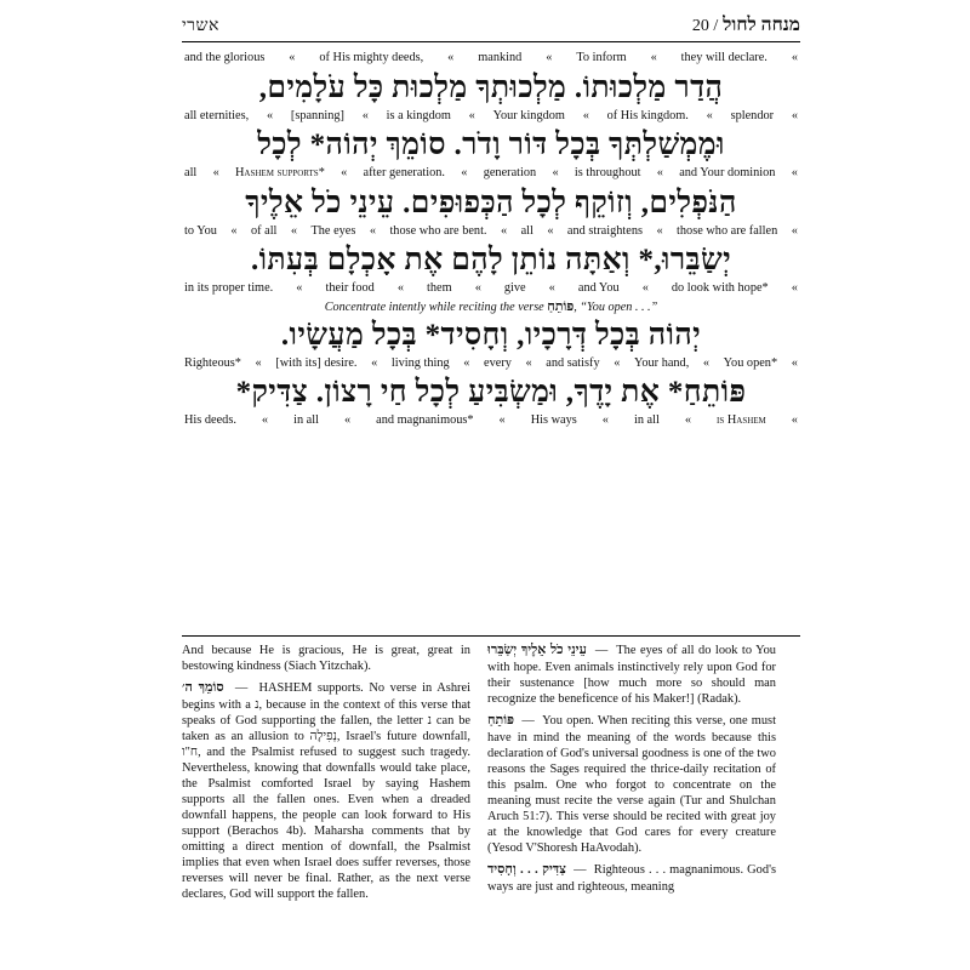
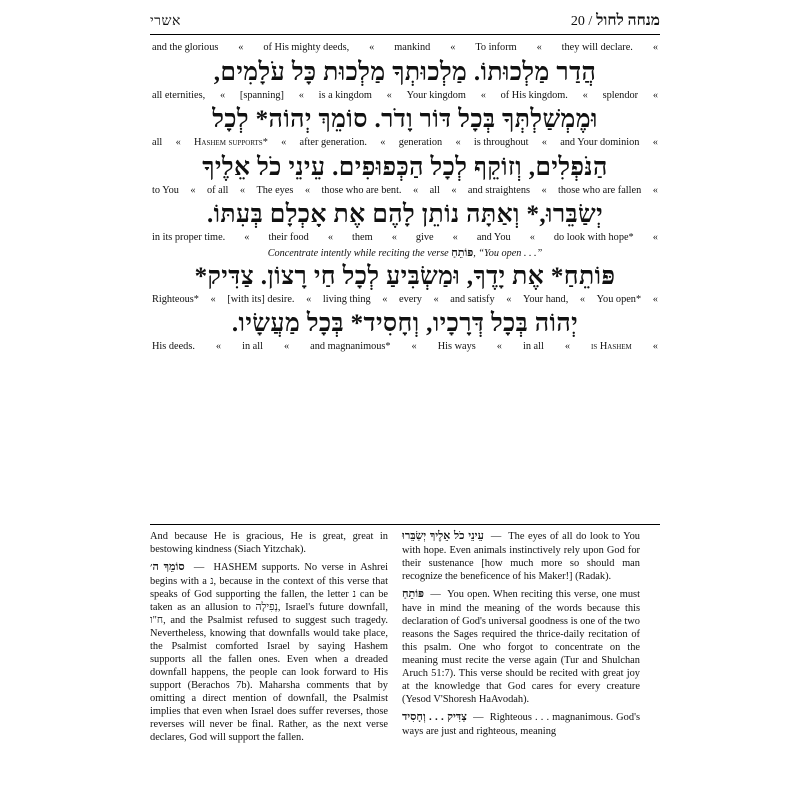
  אשרי
  מנחה לחול / 20
  «
  they will declare.
  «
  To inform
  «
  mankind
  «
  of His mighty deeds,
  «
  and the glorious
  הֲדַר מַלְכוּתוֹ. מַלְכוּתְךָ מַלְכוּת כָּל עֹלָמִים,
  «
  splendor
  «
  of His kingdom.
  «
  Your kingdom
  «
  is a kingdom
  «
  [spanning]
  «
  all eternities,
  וּמֶמְשַׁלְתְּךָ בְּכָל דּוֹר וָדֹר. סוֹמֵךְ יְהוֹה* לְכָל
  «
  and Your dominion
  «
  is throughout
  «
  generation
  «
  after generation.
  «
  Hashem supports*
  «
  all
  הַנֹּפְלִים, וְזוֹקֵף לְכָל הַכְּפוּפִים. עֵינֵי כֹל אֵלֶיךָ
  «
  those who are fallen
  «
  and straightens
  «
  all
  «
  those who are bent.
  «
  The eyes
  «
  of all
  «
  to You
  יְשַׂבֵּרוּ,* וְאַתָּה נוֹתֵן לָהֶם אֶת אָכְלָם בְּעִתּוֹ.
  «
  do look with hope*
  «
  and You
  «
  give
  «
  them
  «
  their food
  «
  in its proper time.
  Concentrate intently while reciting the verse פּוֹתֵחַ , “You open . . .”
- יְהוֹה בְּכָל דְּרָכָיו, וְחָסִיד* בְּכָל מַעֲשָׂיו.
+ פּוֹתֵחַ* אֶת יָדֶךָ, וּמַשְׂבִּיעַ לְכָל חַי רָצוֹן. צַדִּיק*
  «
  You open*
  «
  Your hand,
  «
  and satisfy
  «
  every
  «
  living thing
  «
  [with its] desire.
  «
  Righteous*
- פּוֹתֵחַ* אֶת יָדֶךָ, וּמַשְׂבִּיעַ לְכָל חַי רָצוֹן. צַדִּיק*
+ יְהוֹה בְּכָל דְּרָכָיו, וְחָסִיד* בְּכָל מַעֲשָׂיו.
  «
  is Hashem
  «
  in all
  «
  His ways
  «
  and magnanimous*
  «
  in all
  «
  His deeds.
  And because He is gracious, He is great, great in bestowing kindness (Siach Yitzchak).
- סוֹמֵךְ ה׳ — HASHEM supports. No verse in Ashrei begins with a נ, because in the context of this verse that speaks of God supporting the fallen, the letter נ can be taken as an allusion to נְפִילָה, Israel's future downfall, ח"ו, and the Psalmist refused to suggest such tragedy. Nevertheless, knowing that downfalls would take place, the Psalmist comforted Israel by saying Hashem supports all the fallen ones. Even when a dreaded downfall happens, the people can look forward to His support (Berachos 4b). Maharsha comments that by omitting a direct mention of downfall, the Psalmist implies that even when Israel does suffer reverses, those reverses will never be final. Rather, as the next verse declares, God will support the fallen.
+ סוֹמֵךְ ה׳ — HASHEM supports. No verse in Ashrei begins with a נ, because in the context of this verse that speaks of God supporting the fallen, the letter נ can be taken as an allusion to נְפִילָה, Israel's future downfall, ח"ו, and the Psalmist refused to suggest such tragedy. Nevertheless, knowing that downfalls would take place, the Psalmist comforted Israel by saying Hashem supports all the fallen ones. Even when a dreaded downfall happens, the people can look forward to His support (Berachos 7b). Maharsha comments that by omitting a direct mention of downfall, the Psalmist implies that even when Israel does suffer reverses, those reverses will never be final. Rather, as the next verse declares, God will support the fallen.
  עֵינֵי כֹל אֵלֶיךָ יְשַׂבֵּרוּ — The eyes of all do look to You with hope. Even animals instinctively rely upon God for their sustenance [how much more so should man recognize the beneficence of his Maker!] (Radak).
  פּוֹתֵחַ — You open. When reciting this verse, one must have in mind the meaning of the words because this declaration of God's universal goodness is one of the two reasons the Sages required the thrice-daily recitation of this psalm. One who forgot to concentrate on the meaning must recite the verse again (Tur and Shulchan Aruch 51:7). This verse should be recited with great joy at the knowledge that God cares for every creature (Yesod V'Shoresh HaAvodah).
  צַדִּיק . . . וְחָסִיד — Righteous . . . magnanimous. God's ways are just and righteous, meaning
